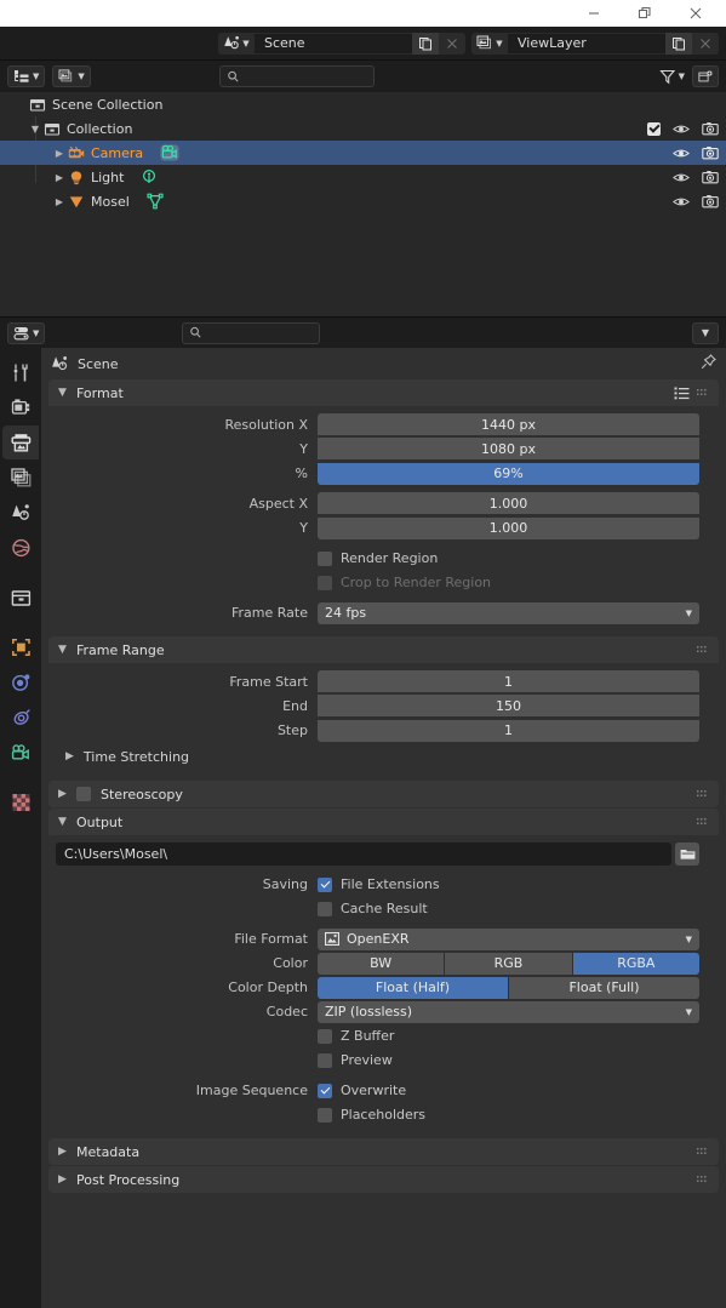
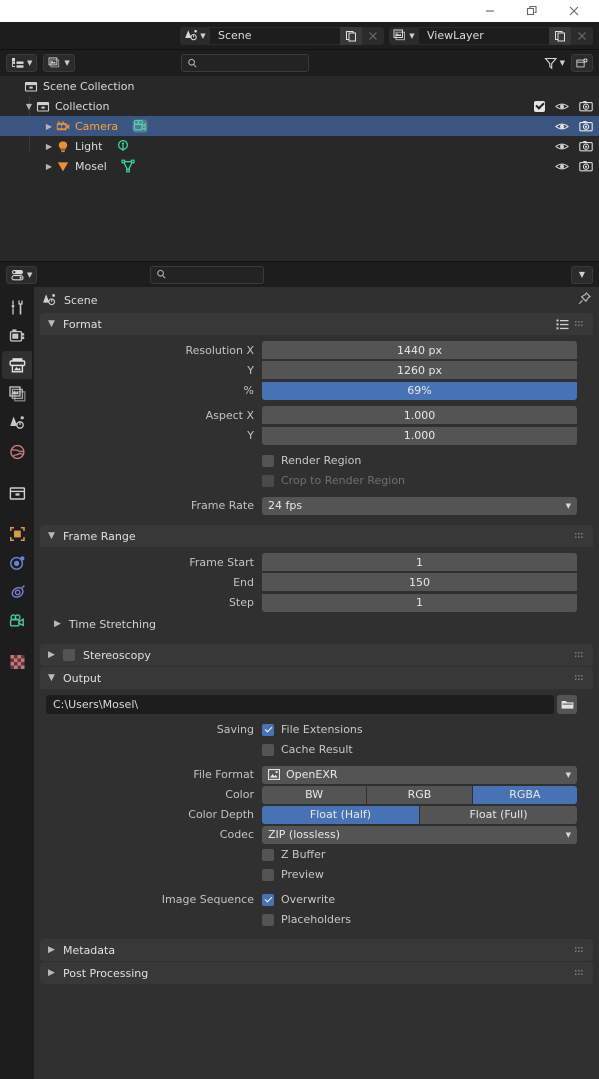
  ▼
  Scene
  ▼
  ViewLayer
  ▼
  ▼
  ▼
  Scene Collection
  ▼
  Collection
  ▶
  Camera
  ▶
  Light
  ▶
  Mosel
  ▼
  ▼
  Scene
  ▼
  Format
  Resolution X
  1440 px
  Y
- 1080 px
+ 1260 px
  %
  69%
  Aspect X
  1.000
  Y
  1.000
  Render Region
  Crop to Render Region
  Frame Rate
  24 fps
  ▼
  ▼
  Frame Range
  Frame Start
  1
  End
  150
  Step
  1
  ▶
  Time Stretching
  ▶
  Stereoscopy
  ▼
  Output
  C:\Users\Mosel\
  Saving
  File Extensions
  Cache Result
  File Format
  OpenEXR
  ▼
  Color
  BW
  RGB
  RGBA
  Color Depth
  Float (Half)
  Float (Full)
  Codec
  ZIP (lossless)
  ▼
  Z Buffer
  Preview
  Image Sequence
  Overwrite
  Placeholders
  ▶
  Metadata
  ▶
  Post Processing
